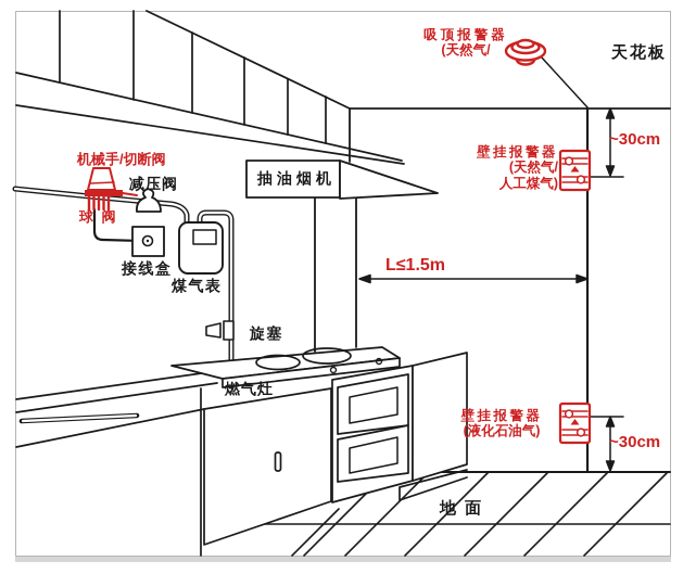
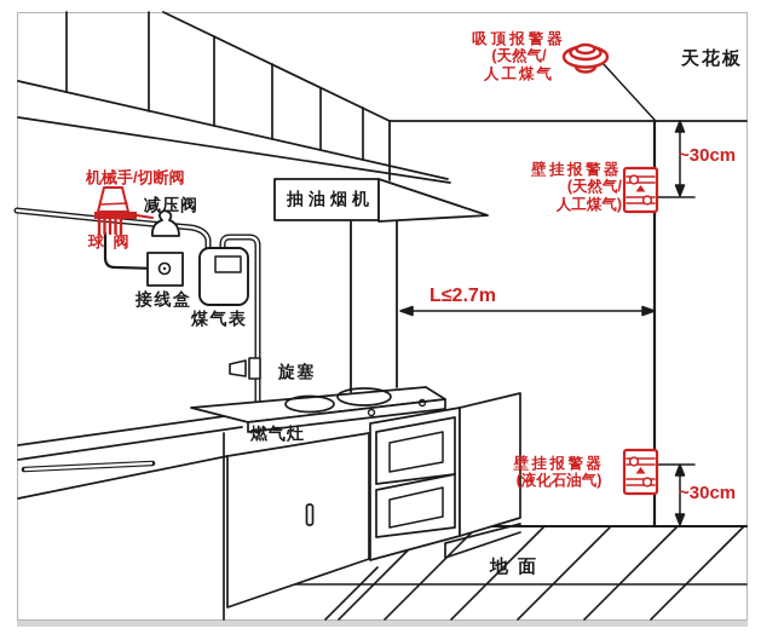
  吸顶报警器
  (天然气/
+ 人工煤气
  天花板
  ~30cm
  壁挂报警器
  (天然气/
  人工煤气)
  抽油烟机
  机械手/切断阀
  减压阀
  球 阀
  接线盒
  煤气表
- L≤1.5m
+ L≤2.7m
  旋塞
  燃气灶
  壁挂报警器
  (液化石油气)
  ~30cm
  地 面
